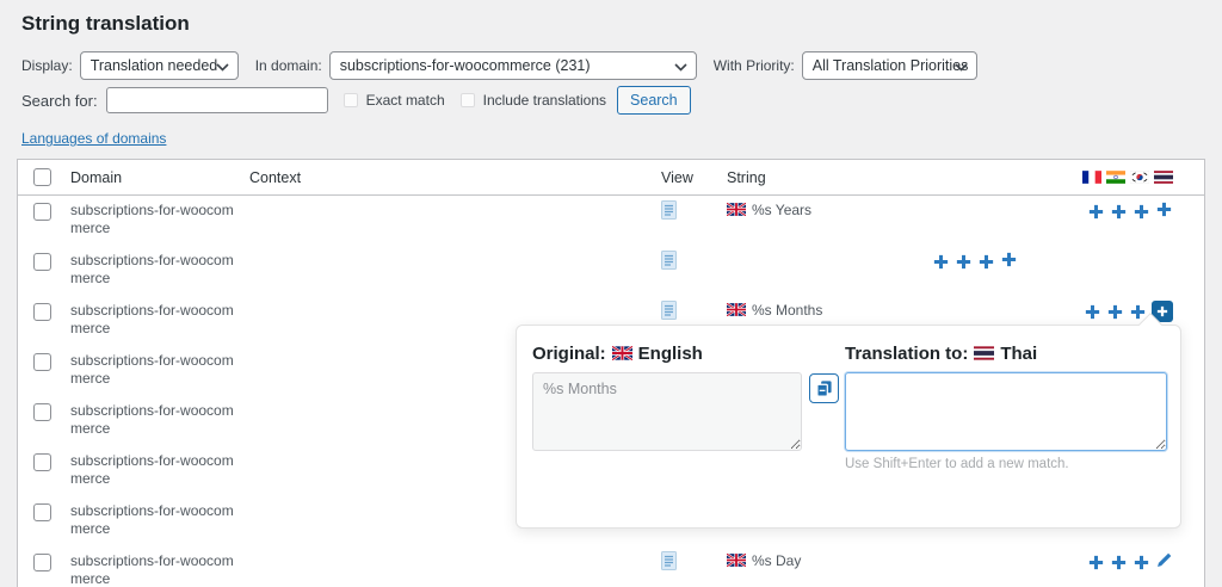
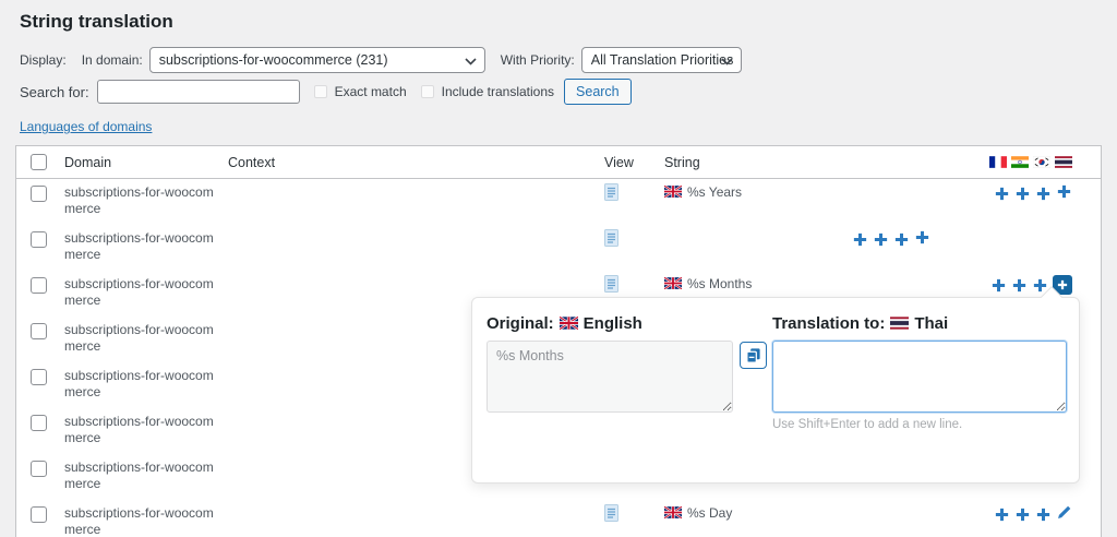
  String translation
  Display:
- Translation needed
  In domain:
  subscriptions-for-woocommerce (231)
  With Priority:
  All Translation Prioriti
  Search for:
  Exact match
  Include translations
  Search
  Languages of domains
  Domain
  Context
  View
  String
  subscriptions-for-woocommerce
  %s Years
  subscriptions-for-woocommerce
  subscriptions-for-woocommerce
  %s Months
  subscriptions-for-woocommerce
  subscriptions-for-woocommerce
  subscriptions-for-woocommerce
  subscriptions-for-woocommerce
  subscriptions-for-woocommerce
  %s Day
  Original:
  English
  Translation to:
  Thai
  %s Months
- Use Shift+Enter to add a new match.
+ Use Shift+Enter to add a new line.
